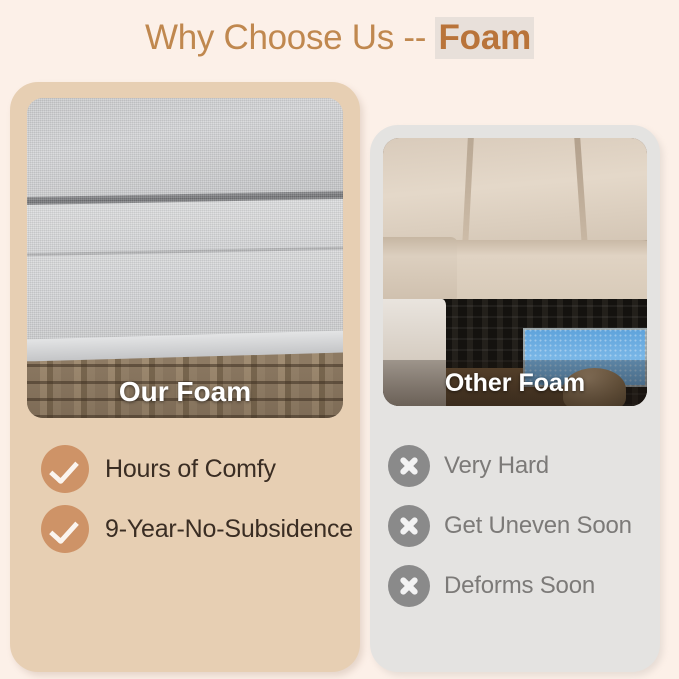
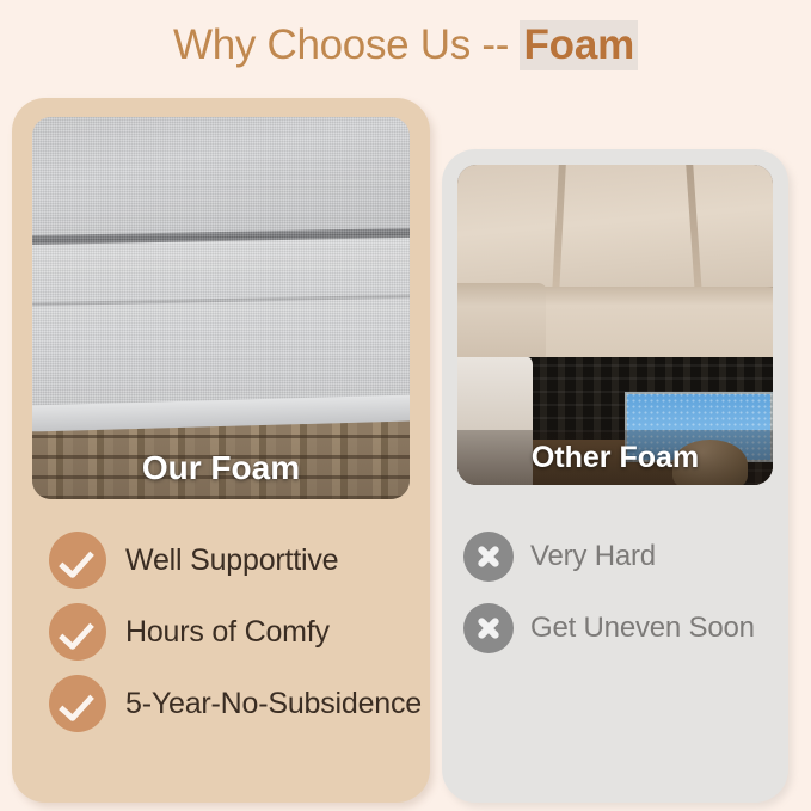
  Why Choose Us -- Foam
  Our Foam
+ Well Supporttive
  Hours of Comfy
- 9-Year-No-Subsidence
+ 5-Year-No-Subsidence
  Other Foam
  Very Hard
  Get Uneven Soon
- Deforms Soon
